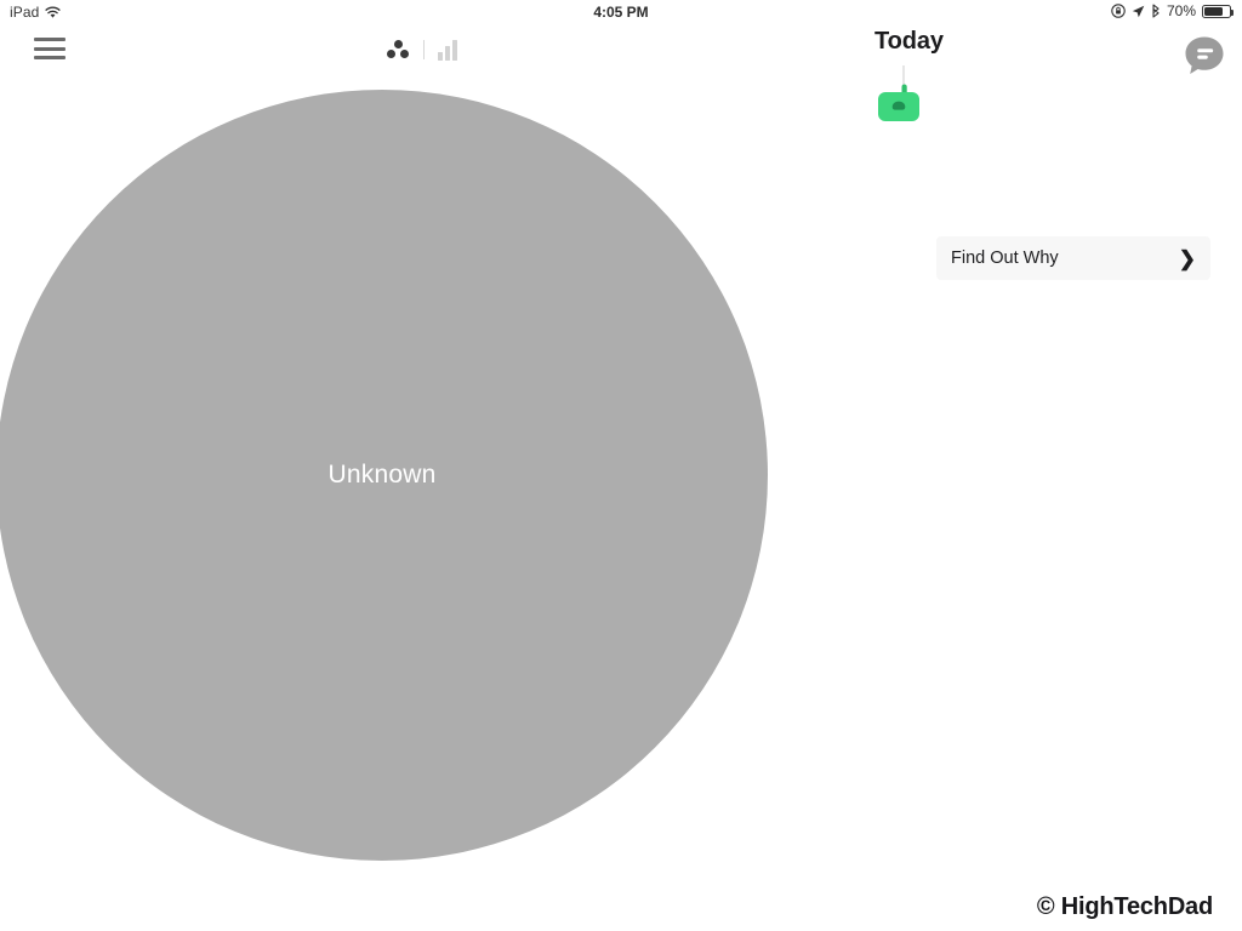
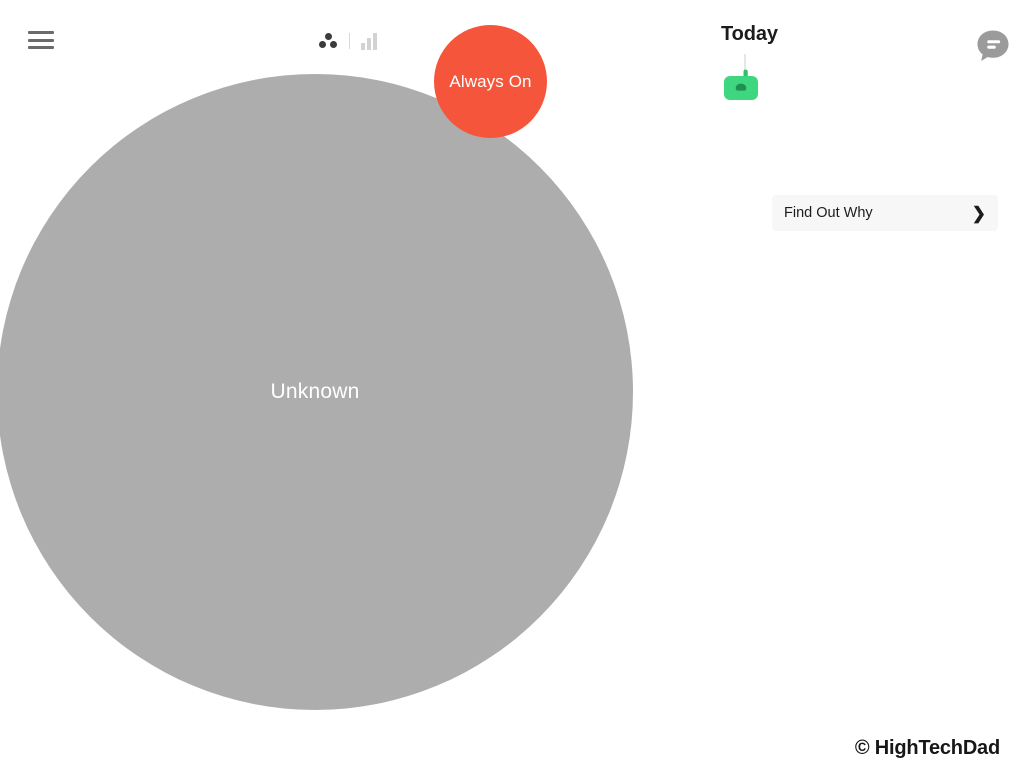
- iPad
- 4:05 PM
- 70%
  Unknown
+ Always On
  © HighTechDad
  Today
  Find Out Why
  ❯
